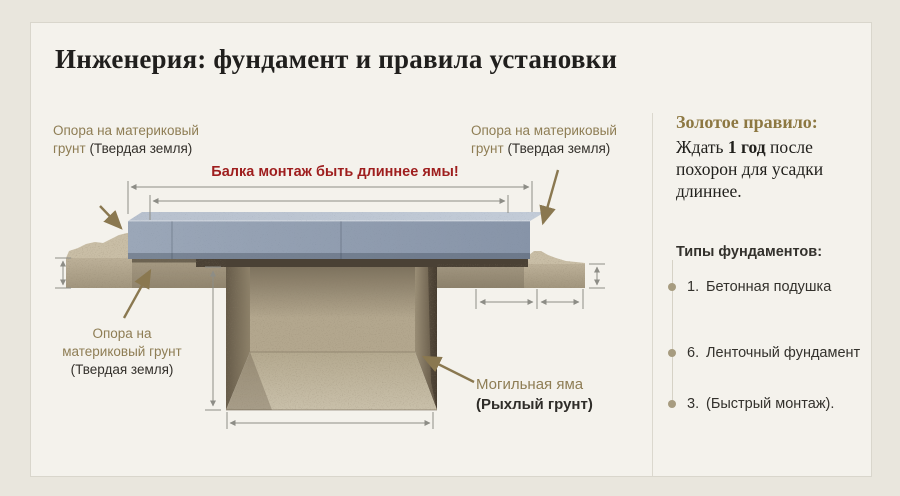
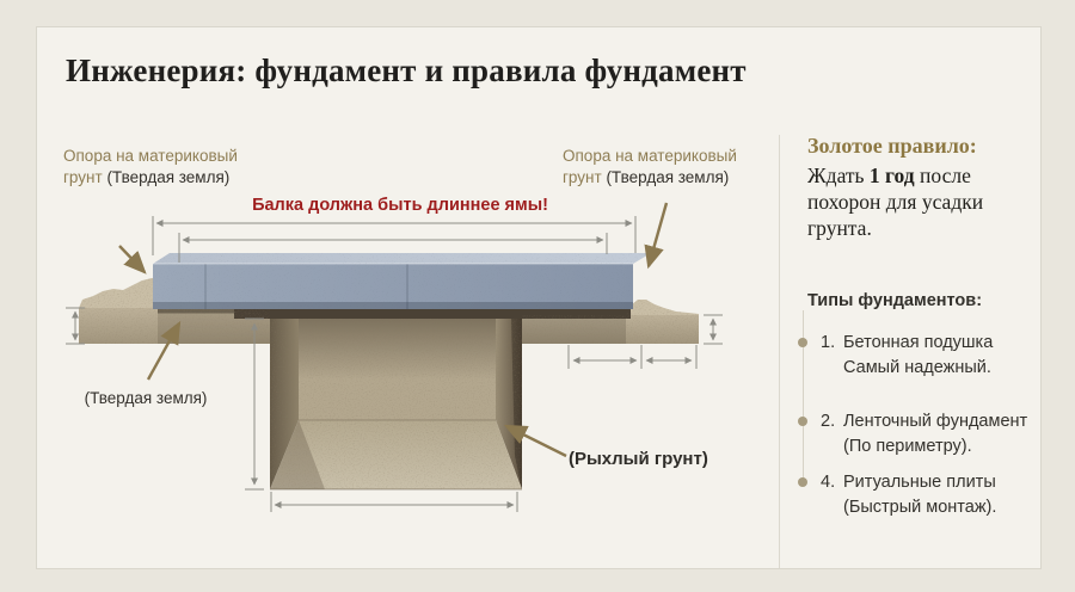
- Инженерия: фундамент и правила установки
+ Инженерия: фундамент и правила фундамент
  Опора на материковый
  грунт (Твердая земля)
  Опора на материковый
  грунт (Твердая земля)
- Балка монтаж быть длиннее ямы!
+ Балка должна быть длиннее ямы!
- Опора на
- материковый грунт
  (Твердая земля)
- Могильная яма
  (Рыхлый грунт)
  Золотое правило:
- Ждать 1 год после похорон для усадки длиннее.
+ Ждать 1 год после похорон для усадки грунта.
  Типы фундаментов:
  1.
  Бетонная подушка
+ Самый надежный.
- 6.
+ 2.
  Ленточный фундамент
+ (По периметру).
- 3.
+ 4.
+ Ритуальные плиты
  (Быстрый монтаж).
